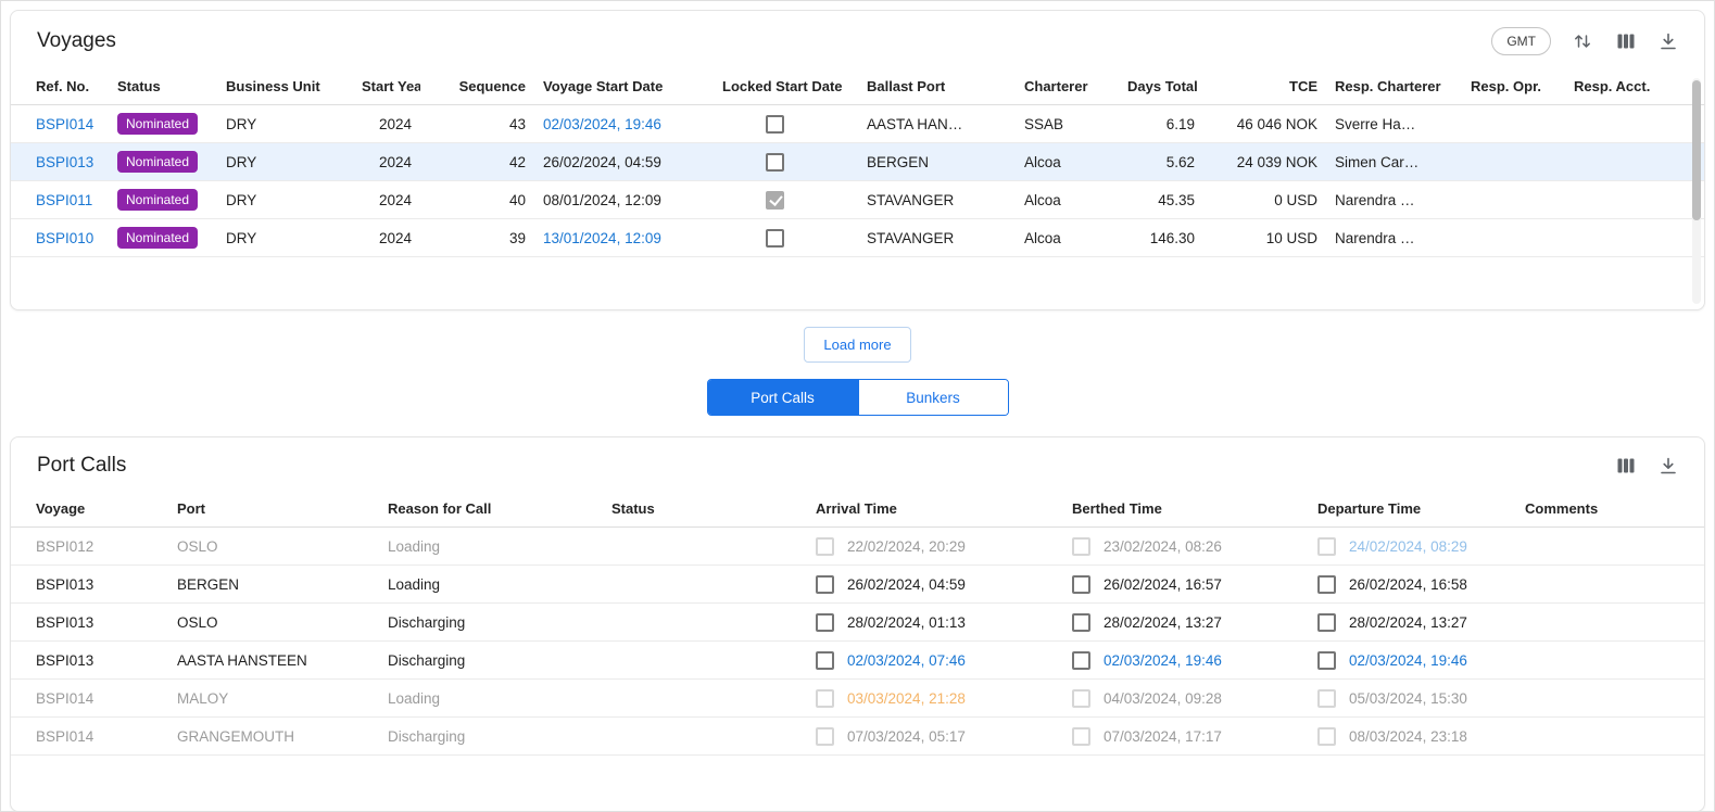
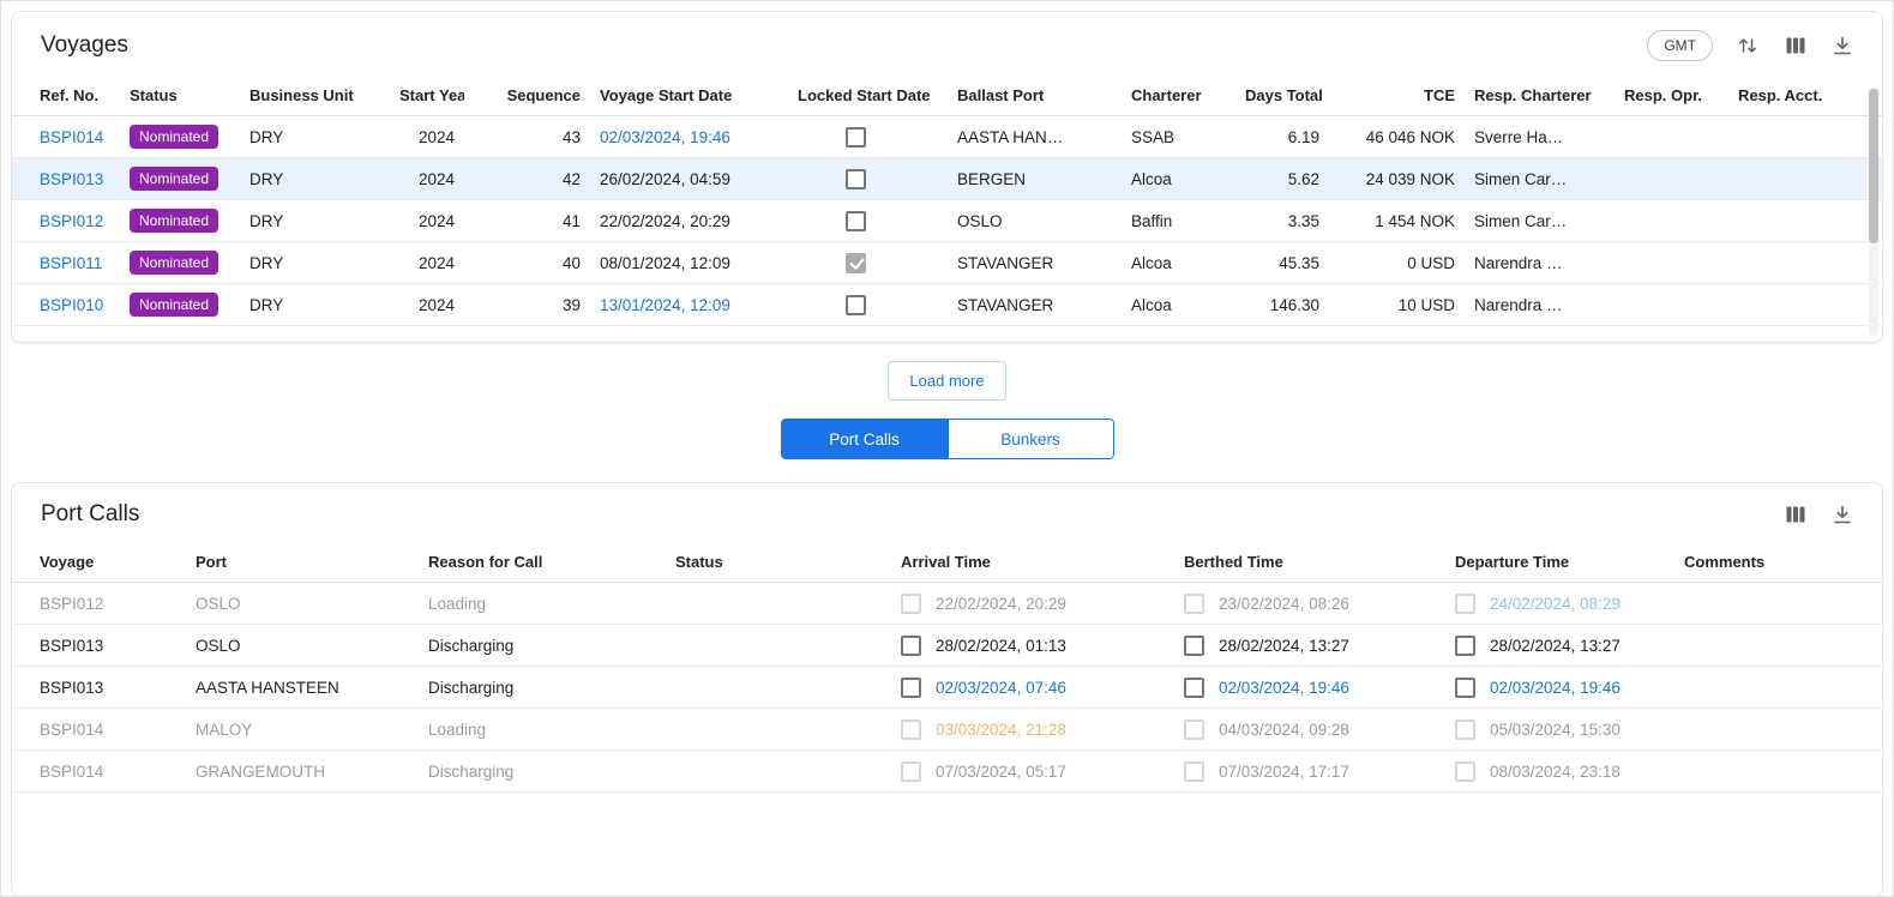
  Voyages
  GMT
  Ref. No.	Status	Business Unit	Start Yea	Sequence	Voyage Start Date	Locked Start Date	Ballast Port	Charterer	Days Total	TCE	Resp. Charterer	Resp. Opr.	Resp. Acct.
  BSPI014	Nominated	DRY	2024	43	02/03/2024, 19:46		AASTA HAN…	SSAB	6.19	46 046 NOK	Sverre Ha…
  BSPI013	Nominated	DRY	2024	42	26/02/2024, 04:59		BERGEN	Alcoa	5.62	24 039 NOK	Simen Car…
+ BSPI012	Nominated	DRY	2024	41	22/02/2024, 20:29		OSLO	Baffin	3.35	1 454 NOK	Simen Car…
  BSPI011	Nominated	DRY	2024	40	08/01/2024, 12:09		STAVANGER	Alcoa	45.35	0 USD	Narendra …
  BSPI010	Nominated	DRY	2024	39	13/01/2024, 12:09		STAVANGER	Alcoa	146.30	10 USD	Narendra …
  Load more
  Port Calls
  Bunkers
  Port Calls
  Voyage	Port	Reason for Call	Status	Arrival Time	Berthed Time	Departure Time	Comments
  BSPI012	OSLO	Loading		22/02/2024, 20:29	23/02/2024, 08:26	24/02/2024, 08:29
- BSPI013	BERGEN	Loading		26/02/2024, 04:59	26/02/2024, 16:57	26/02/2024, 16:58
  BSPI013	OSLO	Discharging		28/02/2024, 01:13	28/02/2024, 13:27	28/02/2024, 13:27
  BSPI013	AASTA HANSTEEN	Discharging		02/03/2024, 07:46	02/03/2024, 19:46	02/03/2024, 19:46
  BSPI014	MALOY	Loading		03/03/2024, 21:28	04/03/2024, 09:28	05/03/2024, 15:30
  BSPI014	GRANGEMOUTH	Discharging		07/03/2024, 05:17	07/03/2024, 17:17	08/03/2024, 23:18
